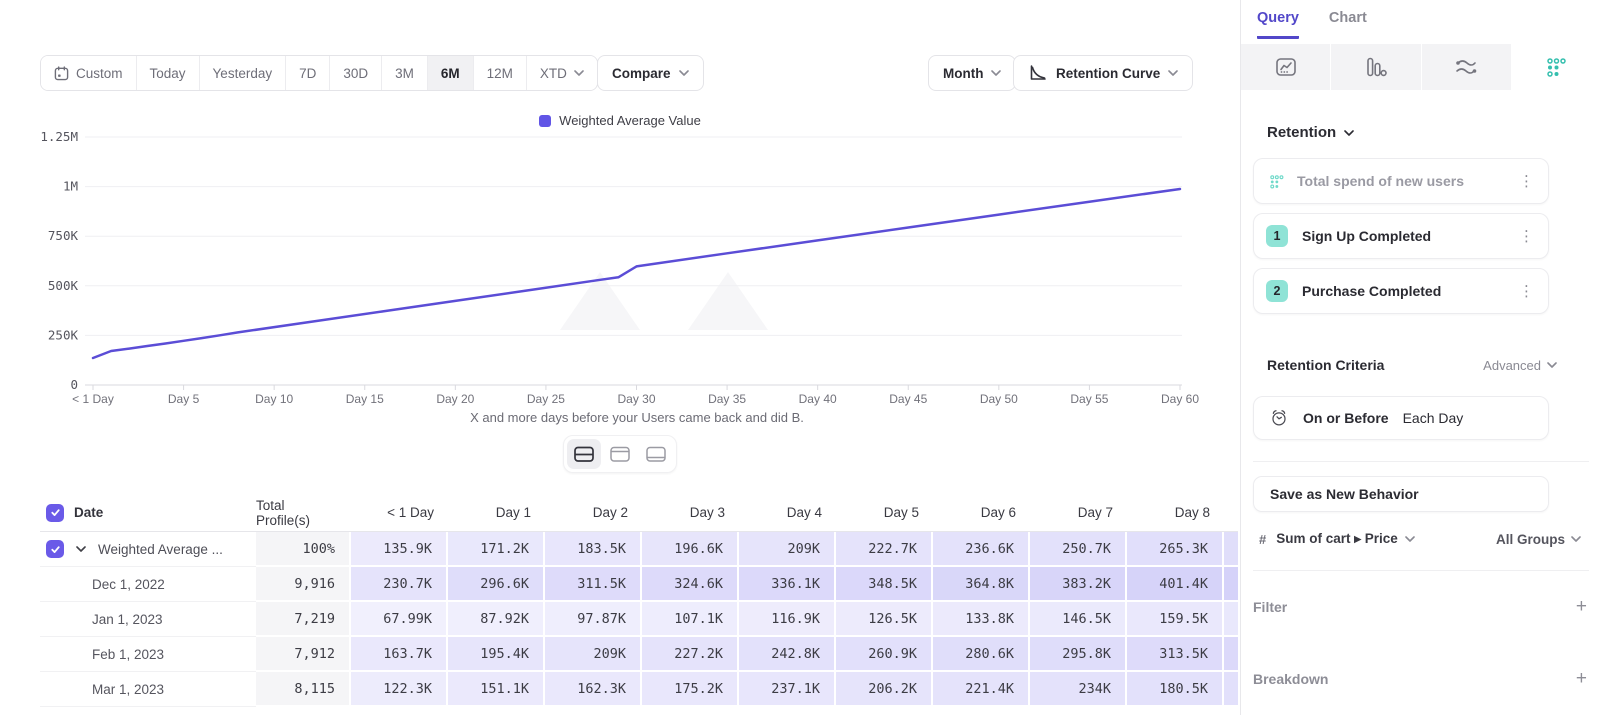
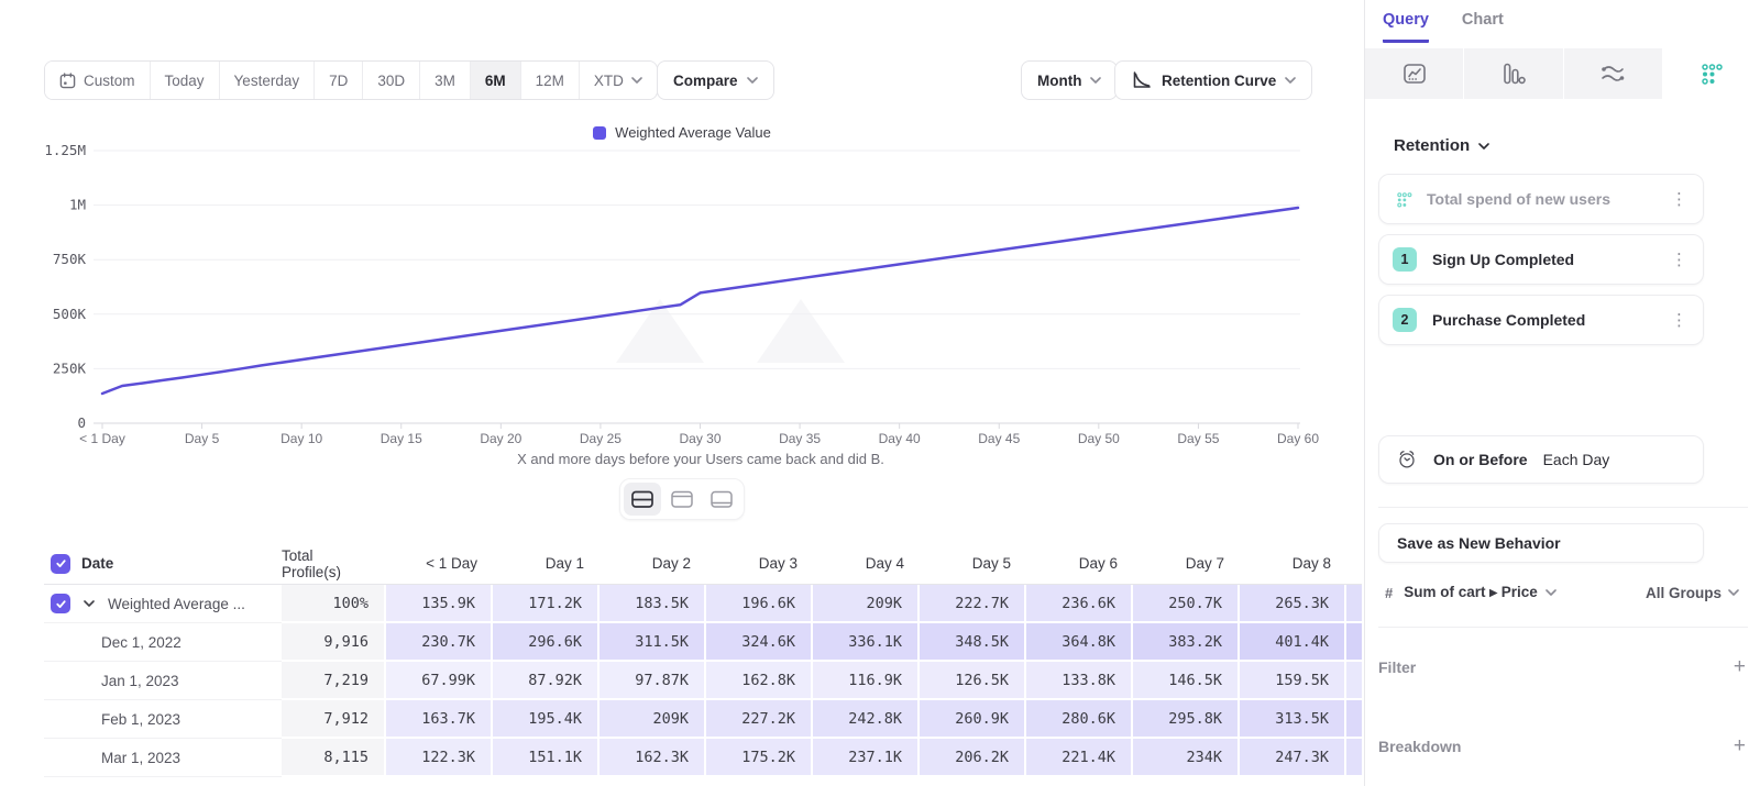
  Custom
  Today
  Yesterday
  7D
  30D
  3M
  6M
  12M
  XTD
  Compare
  Month
  Retention Curve
  Weighted Average Value
  1.25M
  1M
  750K
  500K
  250K
  0
  < 1 Day
  Day 5
  Day 10
  Day 15
  Day 20
  Day 25
  Day 30
  Day 35
  Day 40
  Day 45
  Day 50
  Day 55
  Day 60
  X and more days before your Users came back and did B.
  Date
  Total Profile(s)
  < 1 Day
  Day 1
  Day 2
  Day 3
  Day 4
  Day 5
  Day 6
  Day 7
  Day 8
  Weighted Average ...
  100%
  135.9K
  171.2K
  183.5K
  196.6K
  209K
  222.7K
  236.6K
  250.7K
  265.3K
  Dec 1, 2022
  9,916
  230.7K
  296.6K
  311.5K
  324.6K
  336.1K
  348.5K
  364.8K
  383.2K
  401.4K
  Jan 1, 2023
  7,219
  67.99K
  87.92K
  97.87K
- 107.1K
+ 162.8K
  116.9K
  126.5K
  133.8K
  146.5K
  159.5K
  Feb 1, 2023
  7,912
  163.7K
  195.4K
  209K
  227.2K
  242.8K
  260.9K
  280.6K
  295.8K
  313.5K
  Mar 1, 2023
  8,115
  122.3K
  151.1K
  162.3K
  175.2K
  237.1K
  206.2K
  221.4K
  234K
- 180.5K
+ 247.3K
  Query
  Chart
  Retention
  Total spend of new users
  ⋮
  1
  Sign Up Completed
  ⋮
  2
  Purchase Completed
  ⋮
- Retention Criteria
- Advanced
  On or Before
  Each Day
  Save as New Behavior
  #
  Sum of cart ▸ Price
  All Groups
  Filter
  +
  Breakdown
  +
